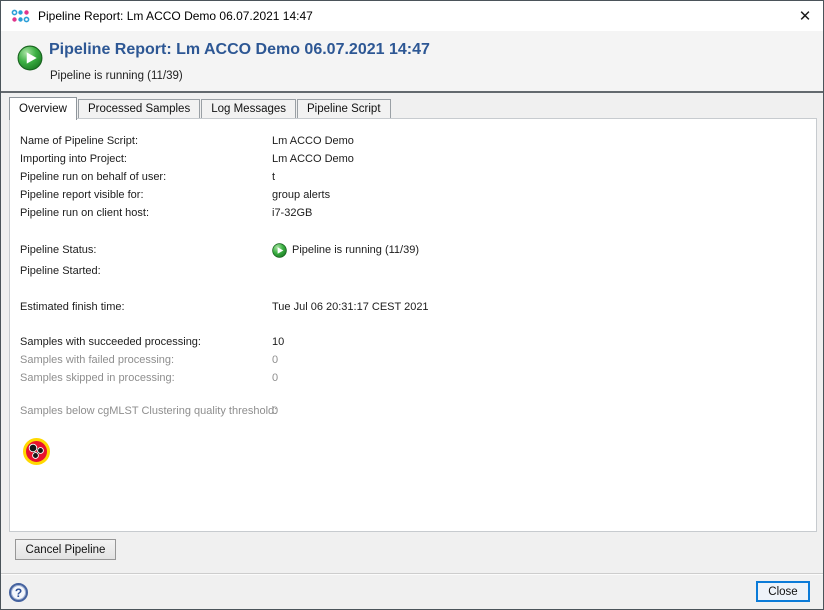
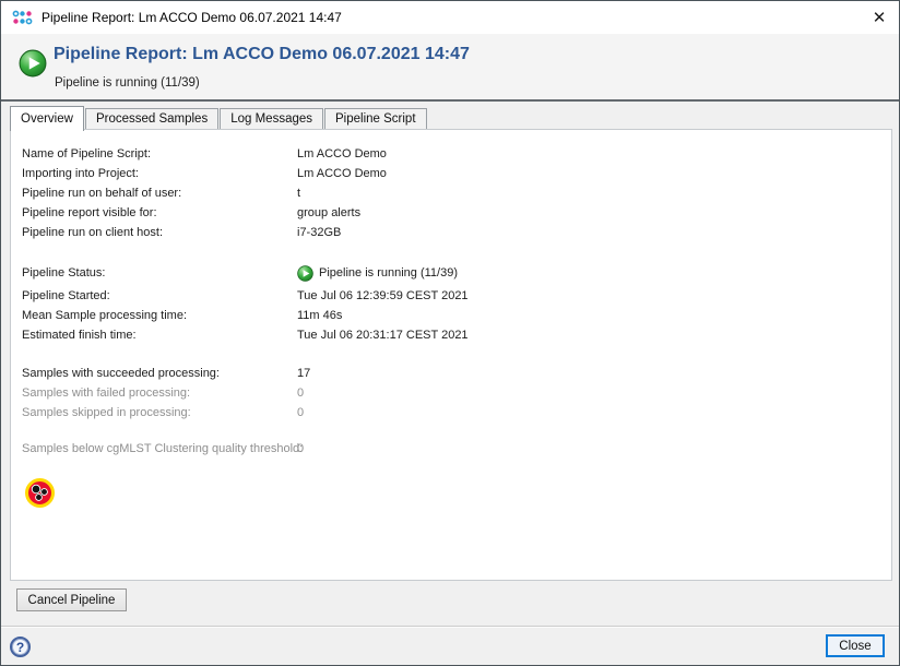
  Pipeline Report: Lm ACCO Demo 06.07.2021 14:47
  ✕
  Pipeline Report: Lm ACCO Demo 06.07.2021 14:47
  Pipeline is running (11/39)
  Overview
  Processed Samples
  Log Messages
  Pipeline Script
  Name of Pipeline Script:
  Lm ACCO Demo
  Importing into Project:
  Lm ACCO Demo
  Pipeline run on behalf of user:
  t
  Pipeline report visible for:
  group alerts
  Pipeline run on client host:
  i7-32GB
  Pipeline Status:
  Pipeline is running (11/39)
  Pipeline Started:
+ Tue Jul 06 12:39:59 CEST 2021
+ Mean Sample processing time:
+ 11m 46s
  Estimated finish time:
  Tue Jul 06 20:31:17 CEST 2021
  Samples with succeeded processing:
- 10
+ 17
  Samples with failed processing:
  0
  Samples skipped in processing:
  0
  Samples below cgMLST Clustering quality threshold:
  0
  Cancel Pipeline
  ?
  Close
